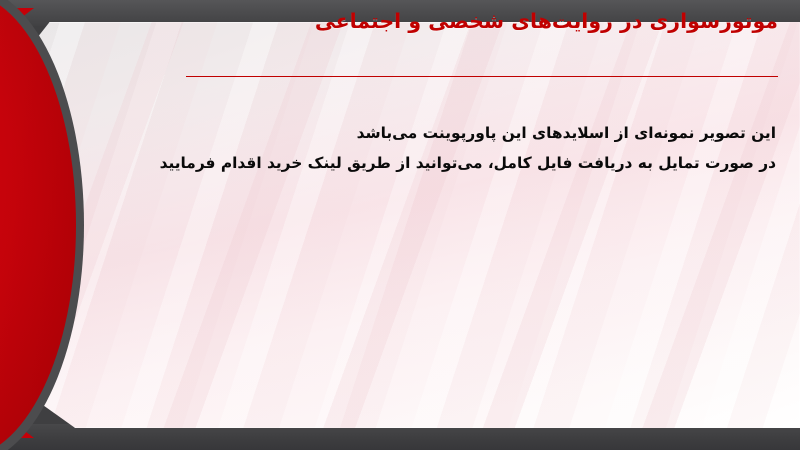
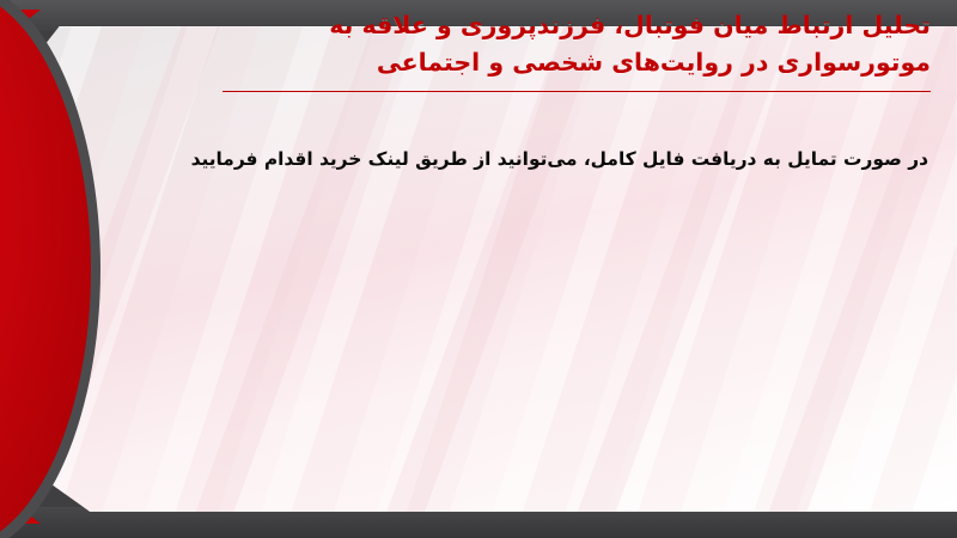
+ تحلیل ارتباط میان فوتبال، فرزندپروری و علاقه به
  موتورسواری در روایت‌های شخصی و اجتماعی
- این تصویر نمونه‌ای از اسلایدهای این پاورپوینت می‌باشد
  در صورت تمایل به دریافت فایل کامل، می‌توانید از طریق لینک خرید اقدام فرمایید
